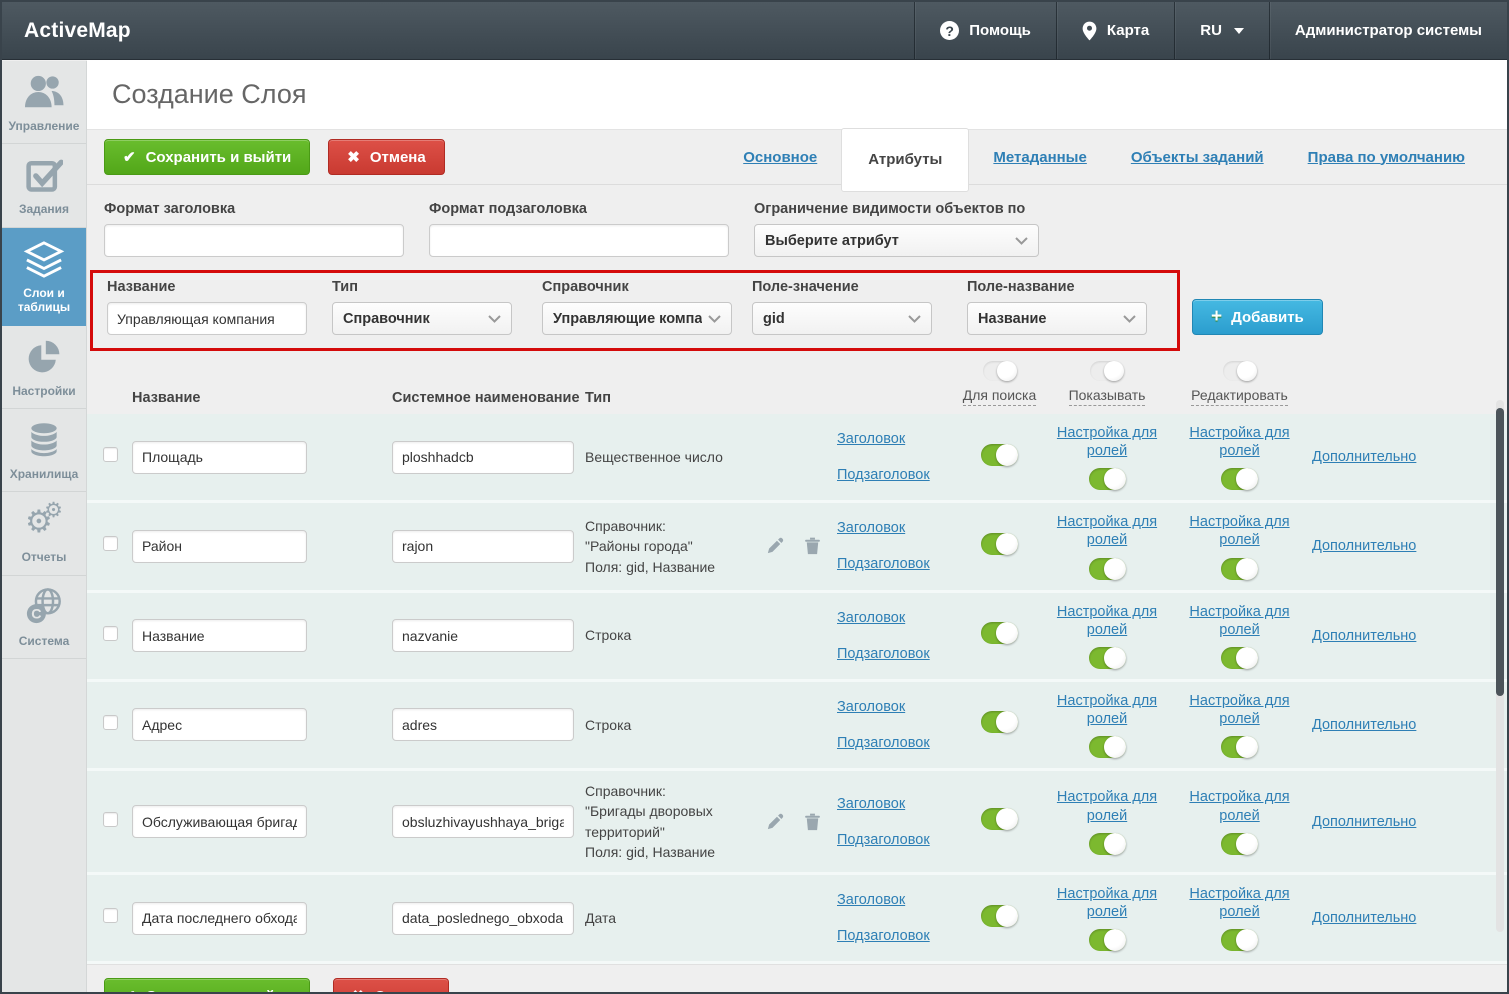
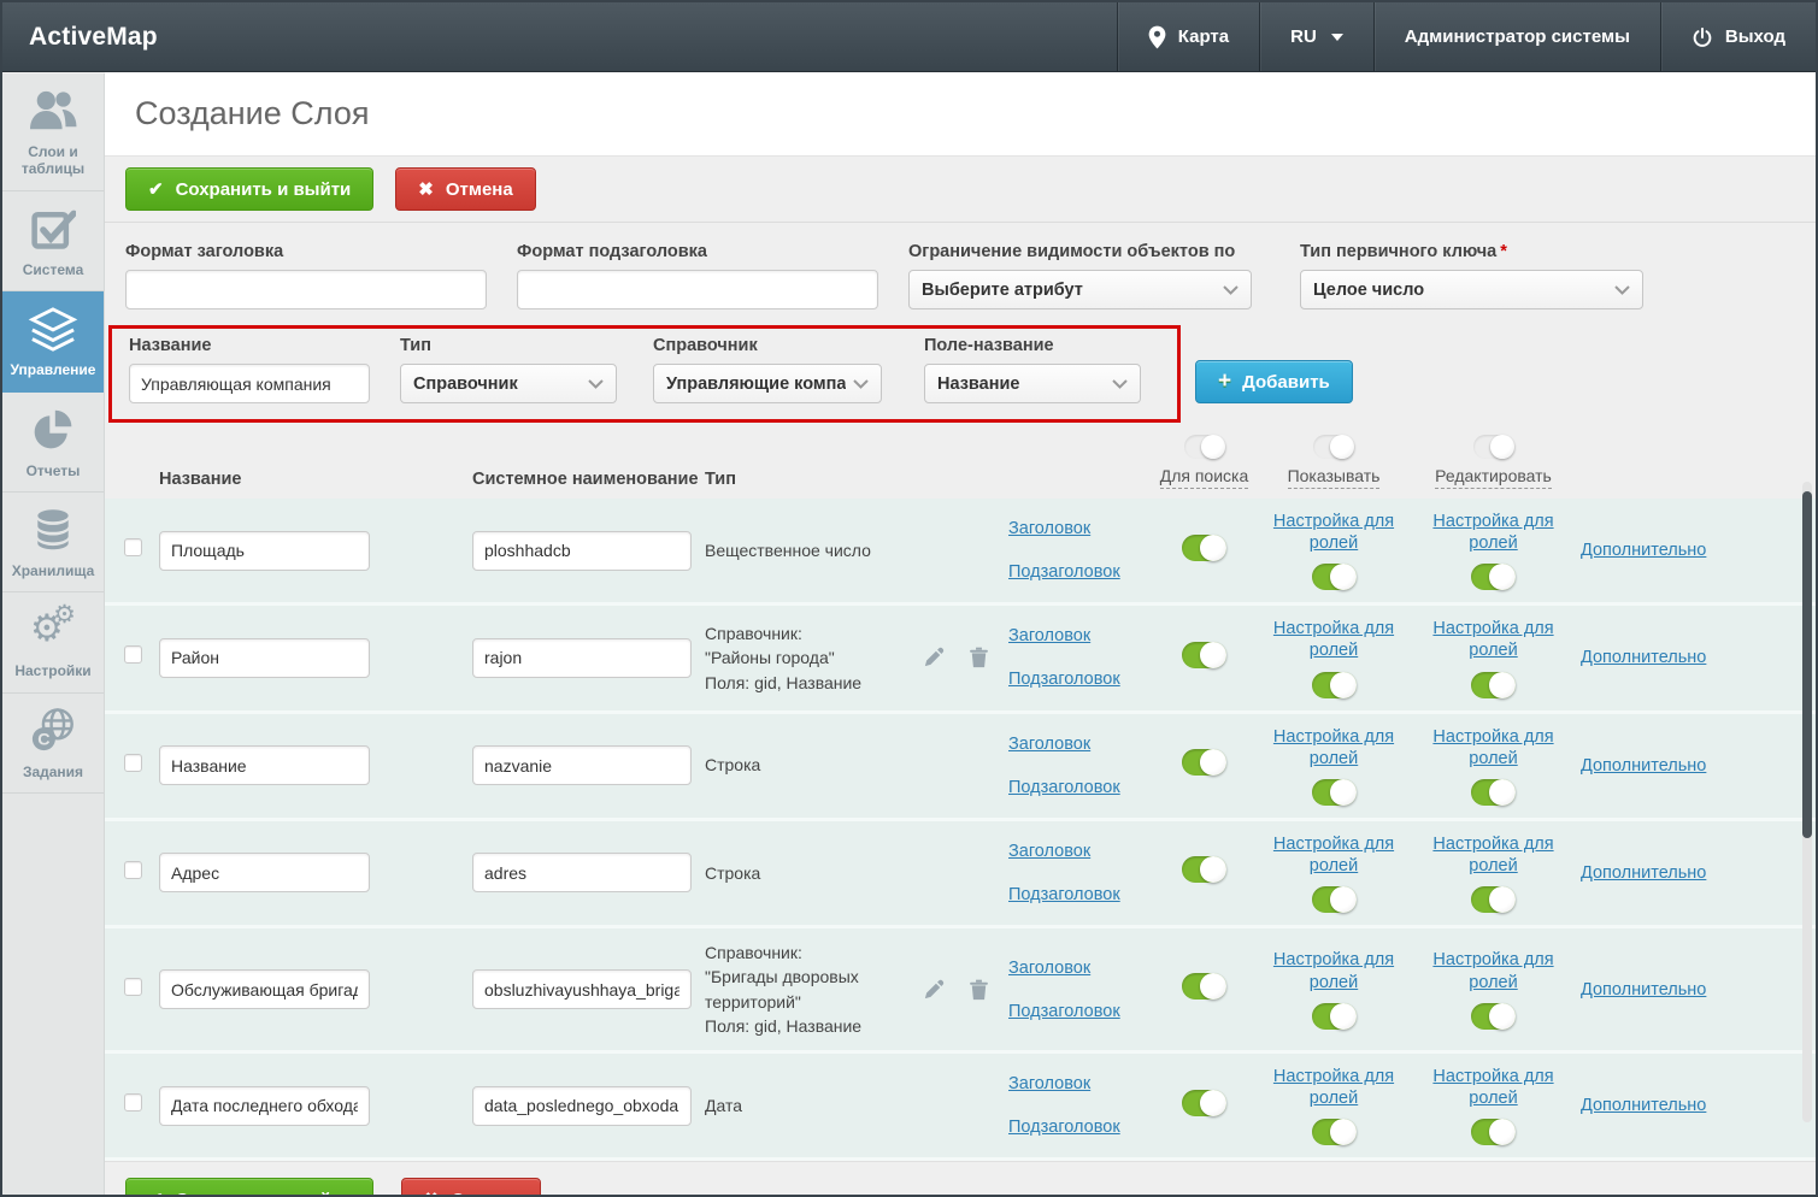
  ActiveMap
- ?
- Помощь
  Карта
  RU
  Администратор системы
+ Выход
- Управление
+ Слои и таблицы
- Задания
+ Система
- Слои и таблицы
+ Управление
- Настройки
+ Отчеты
  Хранилища
  ⚙
  ⚙
- Отчеты
+ Настройки
  C
- Система
+ Задания
  Создание Слоя
  ✔
  Сохранить и выйти
  ✖
  Отмена
- Основное
- Атрибуты
- Метаданные
- Объекты заданий
- Права по умолчанию
  Формат заголовка
  Формат подзаголовка
  Ограничение видимости объектов по
  Выберите атрибут
+ Тип первичного ключа *
+ Целое число
  Название
  Управляющая компания
  Тип
  Справочник
  Справочник
  Управляющие компа
- Поле-значение
- gid
  Поле-название
  Название
  +
  Добавить
  Название
  Системное наименование
  Тип
  Для поиска
  Показывать
  Редактировать
  Площадь
  ploshhadcb
  Вещественное число
  Заголовок
  Подзаголовок
  Настройка для ролей
  Настройка для ролей
  Дополнительно
  Район
  rajon
  Справочник:
  "Районы города"
  Поля: gid, Название
  Заголовок
  Подзаголовок
  Настройка для ролей
  Настройка для ролей
  Дополнительно
  Название
  nazvanie
  Строка
  Заголовок
  Подзаголовок
  Настройка для ролей
  Настройка для ролей
  Дополнительно
  Адрес
  adres
  Строка
  Заголовок
  Подзаголовок
  Настройка для ролей
  Настройка для ролей
  Дополнительно
  Обслуживающая бригад
  obsluzhivayushhaya_briga
  Справочник:
  "Бригады дворовых территорий"
  Поля: gid, Название
  Заголовок
  Подзаголовок
  Настройка для ролей
  Настройка для ролей
  Дополнительно
  Дата последнего обхода
  data_poslednego_obxoda
  Дата
  Заголовок
  Подзаголовок
  Настройка для ролей
  Настройка для ролей
  Дополнительно
